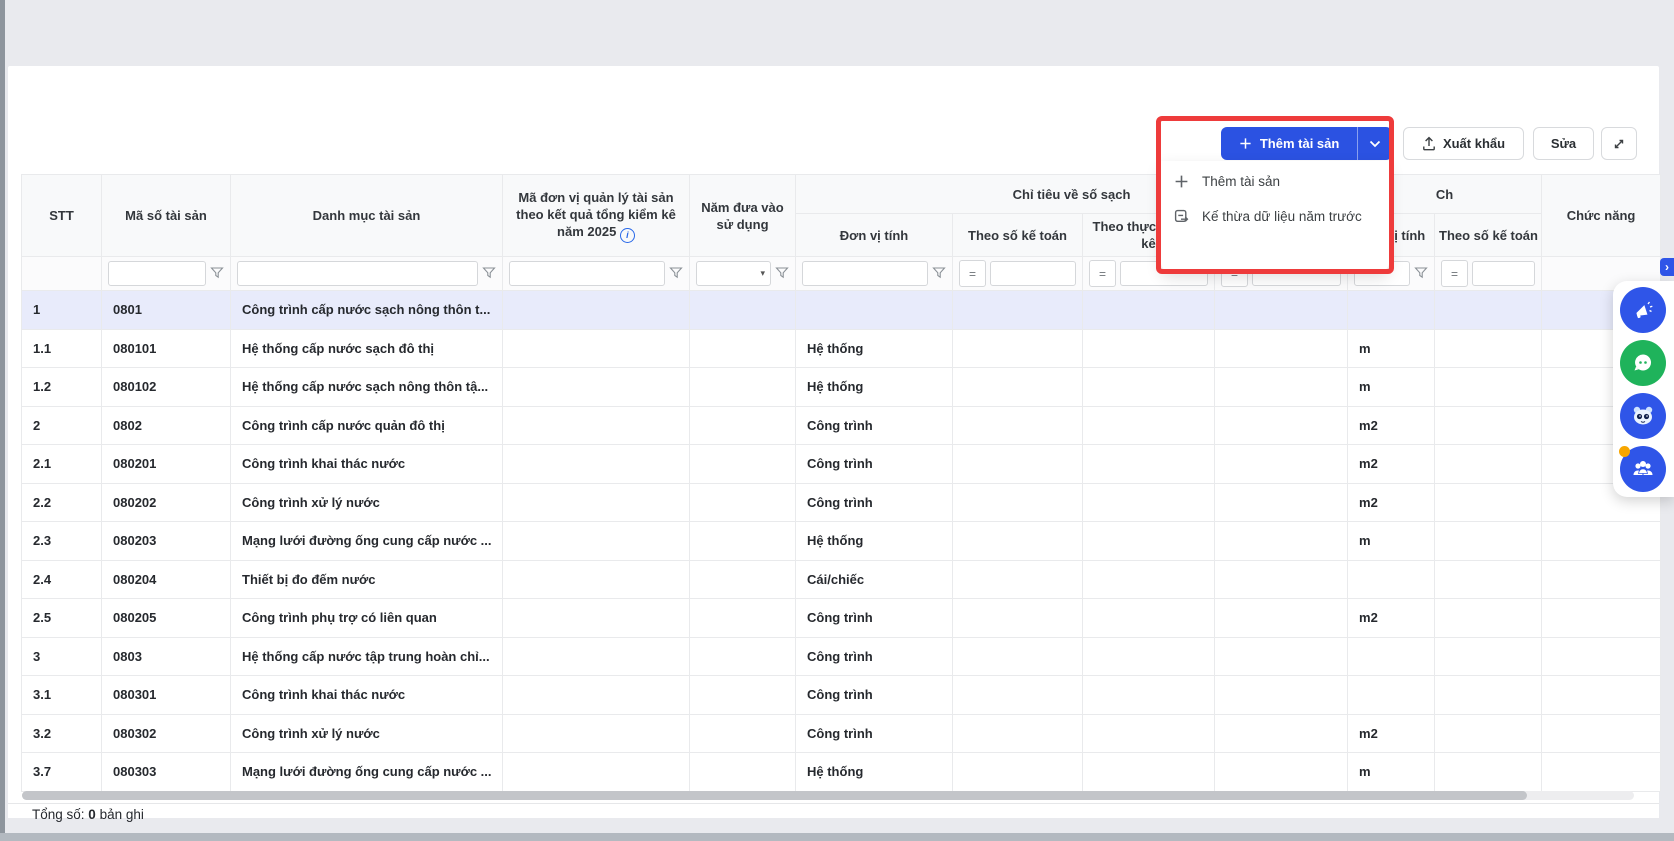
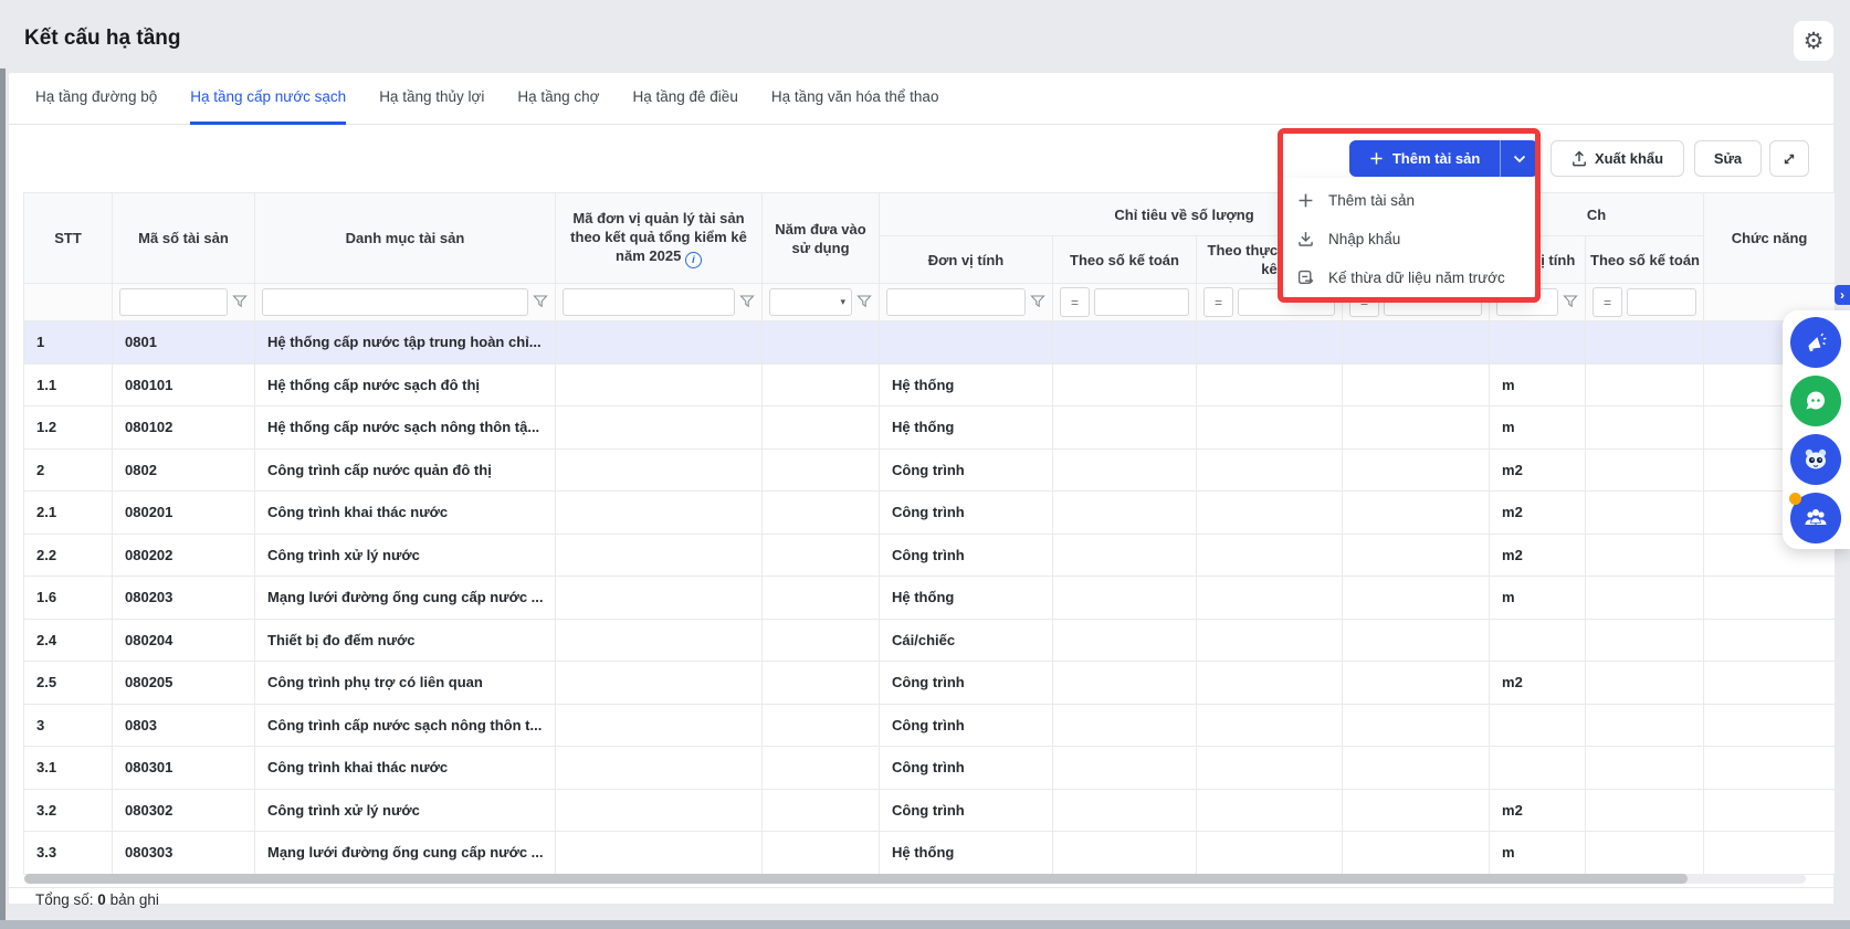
+ Kết cấu hạ tầng
+ ⚙
+ Hạ tầng đường bộ
+ Hạ tầng cấp nước sạch
+ Hạ tầng thủy lợi
+ Hạ tầng chợ
+ Hạ tầng đê điều
+ Hạ tầng văn hóa thể thao
  Thêm tài sản
  Xuất khẩu
  Sửa
- STT	Mã số tài sản	Danh mục tài sản	Mã đơn vị quản lý tài sản theo kết quả tổng kiểm kê năm 2025 i	Năm đưa vào sử dụng	Chỉ tiêu về số sạch	Ch	Chức năng
+ STT	Mã số tài sản	Danh mục tài sản	Mã đơn vị quản lý tài sản theo kết quả tổng kiểm kê năm 2025 i	Năm đưa vào sử dụng	Chỉ tiêu về số lượng	Ch	Chức năng
  Đơn vị tính	Theo số kế toán	Theo thực kê		vị tính	Theo số kế toán
  				▾		=	=	=		=
- 1	0801	Công trình cấp nước sạch nông thôn t...
+ 1	0801	Hệ thống cấp nước tập trung hoàn chỉ...
  1.1	080101	Hệ thống cấp nước sạch đô thị			Hệ thống				m
  1.2	080102	Hệ thống cấp nước sạch nông thôn tậ...			Hệ thống				m
  2	0802	Công trình cấp nước quản đô thị			Công trình				m2
  2.1	080201	Công trình khai thác nước			Công trình				m2
  2.2	080202	Công trình xử lý nước			Công trình				m2
- 2.3	080203	Mạng lưới đường ống cung cấp nước ...			Hệ thống				m
+ 1.6	080203	Mạng lưới đường ống cung cấp nước ...			Hệ thống				m
  2.4	080204	Thiết bị đo đếm nước			Cái/chiếc
  2.5	080205	Công trình phụ trợ có liên quan			Công trình				m2
- 3	0803	Hệ thống cấp nước tập trung hoàn chỉ...			Công trình
+ 3	0803	Công trình cấp nước sạch nông thôn t...			Công trình
  3.1	080301	Công trình khai thác nước			Công trình
  3.2	080302	Công trình xử lý nước			Công trình				m2
- 3.7	080303	Mạng lưới đường ống cung cấp nước ...			Hệ thống				m
+ 3.3	080303	Mạng lưới đường ống cung cấp nước ...			Hệ thống				m
  Tổng số: 0 bản ghi
  Thêm tài sản
+ Nhập khẩu
  Kế thừa dữ liệu năm trước
  ›
